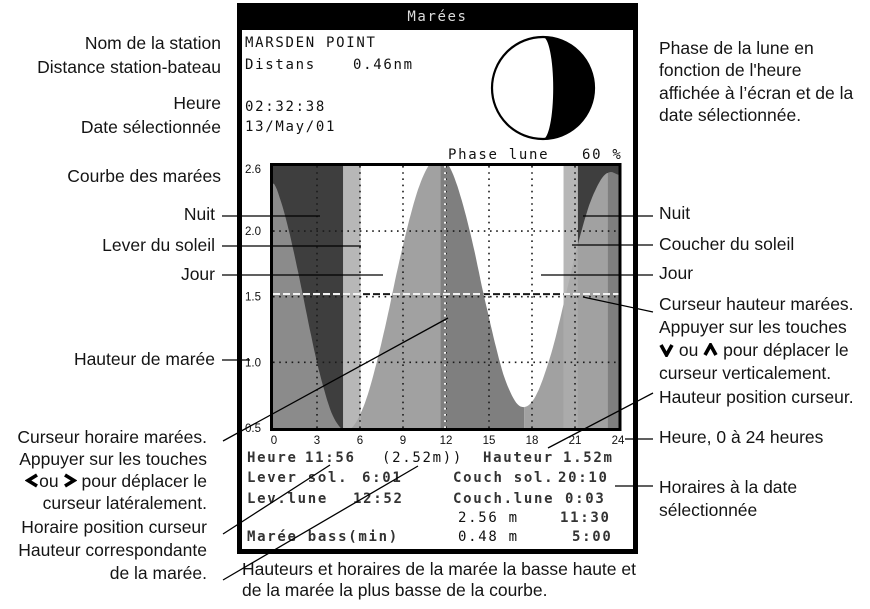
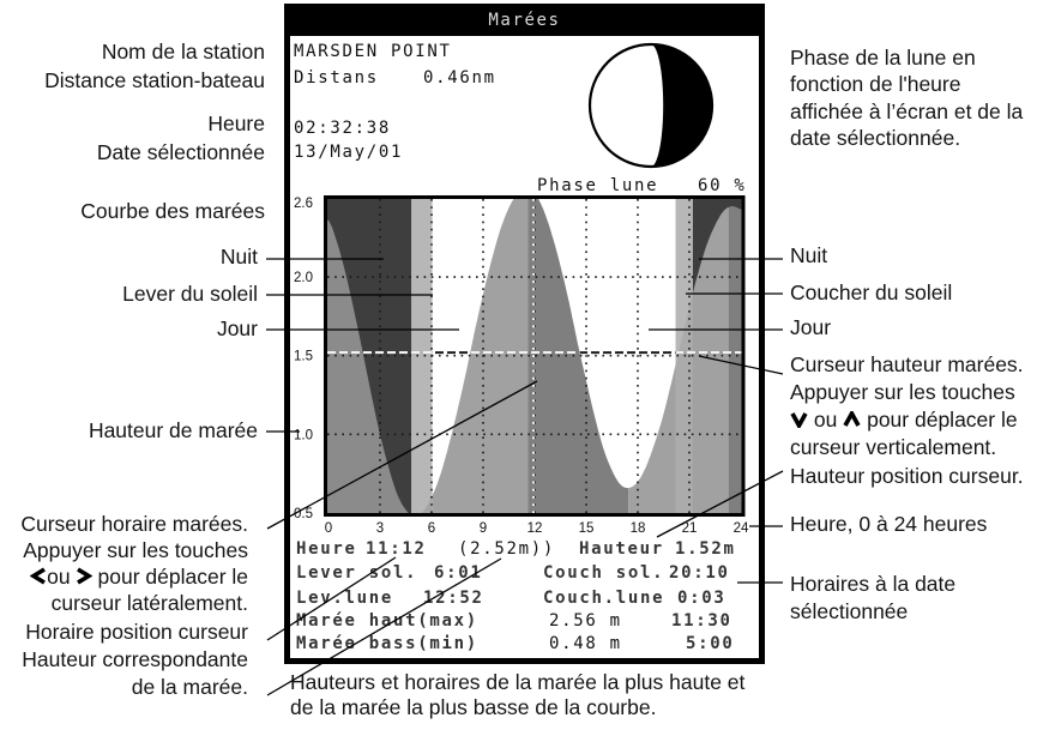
  Nom de la station
  Distance station-bateau
  Heure
  Date sélectionnée
  Courbe des marées
  Nuit
  Lever du soleil
  Jour
  Hauteur de marée
  Curseur horaire marées.
  Appuyer sur les touches
  ou pour déplacer le
  curseur latéralement.
  Horaire position curseur
  Hauteur correspondante
  de la marée.
  Phase de la lune en
  fonction de l'heure
  affichée à l’écran et de la
  date sélectionnée.
  Nuit
  Coucher du soleil
  Jour
  Curseur hauteur marées.
  Appuyer sur les touches
  ou pour déplacer le
  curseur verticalement.
  Hauteur position curseur.
  Heure, 0 à 24 heures
  Horaires à la date
  sélectionnée
- Hauteurs et horaires de la marée la basse haute et
+ Hauteurs et horaires de la marée la plus haute et
  de la marée la plus basse de la courbe.
  Marées
  0
  3
  6
  9
  12
  15
  18
  21
  24
  0.5
  1.0
  1.5
  2.0
  2.6
  MARSDEN POINT
  Distans
  0.46nm
  02:32:38
  13/May/01
  Phase lune
  60 %
  Heure
- 11:56
+ 11:12
  (2.52m))
  Hauteur
  1.52m
  Lever sol.
  6:0
  Couch sol.
  20:10
  Lev.lune
  12:52
  Couch.lune
  0:03
+ Marée haut(max)
  2.56 m
  11:30
  Marée bass(min)
  0.48 m
  5:00
